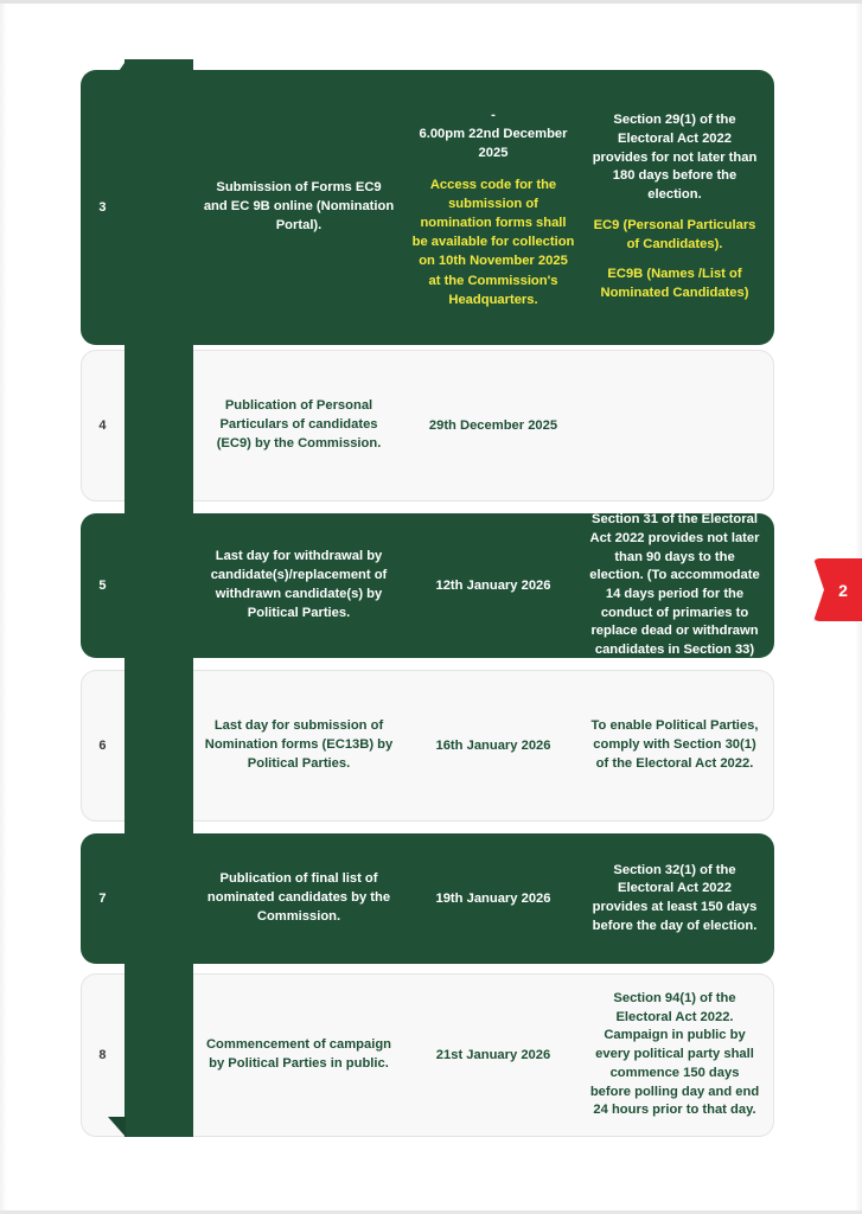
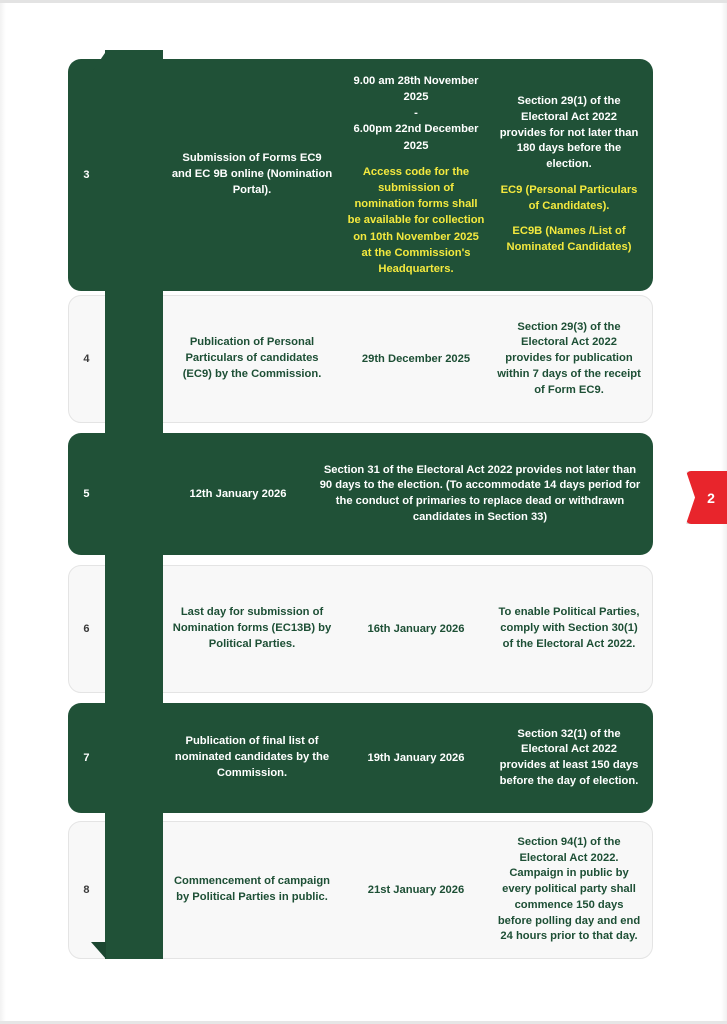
  3
  Submission of Forms EC9 and EC 9B online (Nomination Portal).
+ 9.00 am 28th November 2025
  -
  6.00pm 22nd December 2025
  Access code for the submission of nomination forms shall be available for collection on 10th November 2025 at the Commission's Headquarters.
  Section 29(1) of the Electoral Act 2022 provides for not later than 180 days before the election.
  EC9 (Personal Particulars of Candidates).
  EC9B (Names /List of Nominated Candidates)
  4
  Publication of Personal Particulars of candidates (EC9) by the Commission.
  29th December 2025
+ Section 29(3) of the Electoral Act 2022 provides for publication within 7 days of the receipt of Form EC9.
  5
- Last day for withdrawal by candidate(s)/replacement of withdrawn candidate(s) by Political Parties.
  12th January 2026
  Section 31 of the Electoral Act 2022 provides not later than 90 days to the election. (To accommodate 14 days period for the conduct of primaries to replace dead or withdrawn candidates in Section 33)
  6
  Last day for submission of Nomination forms (EC13B) by Political Parties.
  16th January 2026
  To enable Political Parties, comply with Section 30(1) of the Electoral Act 2022.
  7
  Publication of final list of nominated candidates by the Commission.
  19th January 2026
  Section 32(1) of the Electoral Act 2022 provides at least 150 days before the day of election.
  8
  Commencement of campaign by Political Parties in public.
  21st January 2026
  Section 94(1) of the Electoral Act 2022. Campaign in public by every political party shall commence 150 days before polling day and end 24 hours prior to that day.
  2
